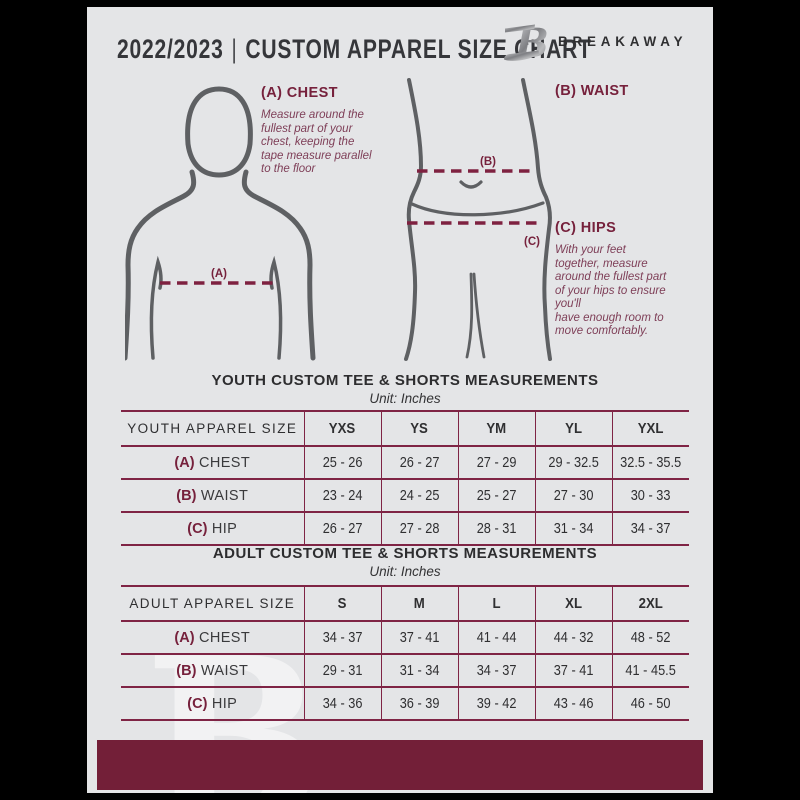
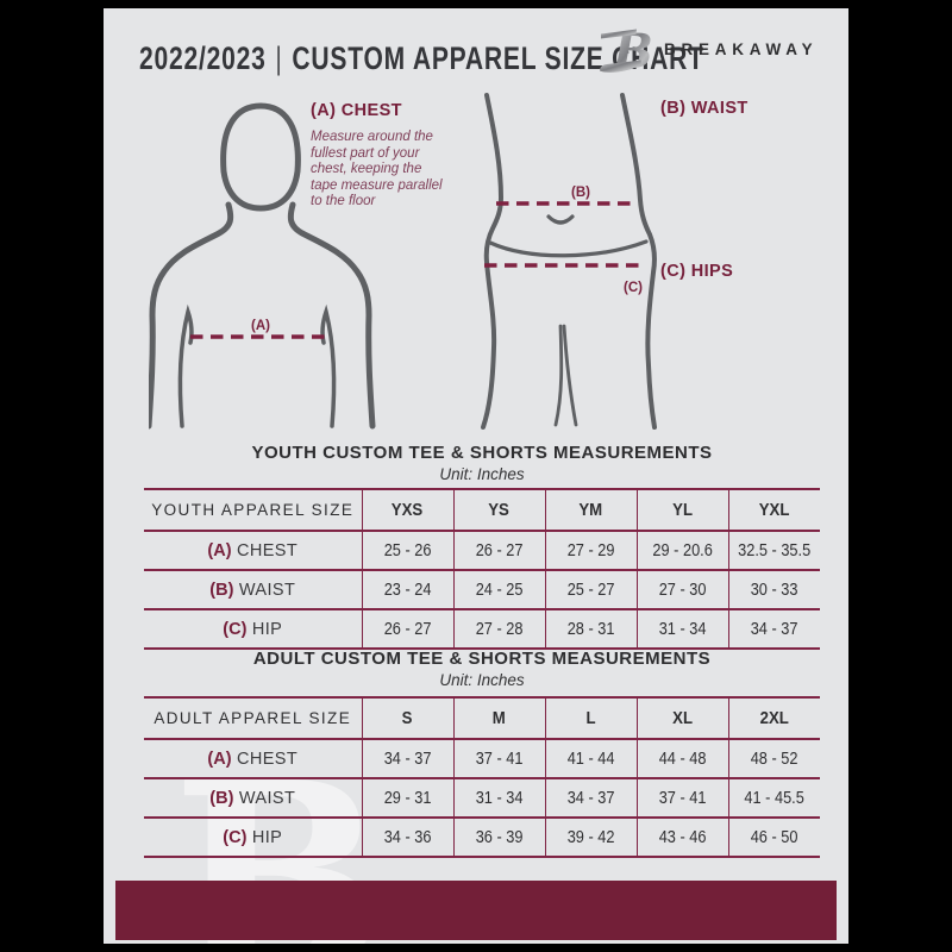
  2022/2023 | CUSTOM APPAREL SIZE CHART
  B
  BREAKAWAY
  (A)
  (B)
  (C)
  (A) CHEST
  Measure around the
  fullest part of your
  chest, keeping the
  tape measure parallel
  to the floor
  (B) WAIST
  (C) HIPS
- With your feet
- together, measure
- around the fullest part
- of your hips to ensure
- you'll
- have enough room to
- move comfortably.
  YOUTH CUSTOM TEE & SHORTS MEASUREMENTS
  Unit: Inches
  YOUTH APPAREL SIZE	YXS	YS	YM	YL	YXL
- (A) CHEST	25 - 26	26 - 27	27 - 29	29 - 32.5	32.5 - 35.5
+ (A) CHEST	25 - 26	26 - 27	27 - 29	29 - 20.6	32.5 - 35.5
  (B) WAIST	23 - 24	24 - 25	25 - 27	27 - 30	30 - 33
  (C) HIP	26 - 27	27 - 28	28 - 31	31 - 34	34 - 37
  ADULT CUSTOM TEE & SHORTS MEASUREMENTS
  Unit: Inches
  ADULT APPAREL SIZE	S	M	L	XL	2XL
- (A) CHEST	34 - 37	37 - 41	41 - 44	44 - 32	48 - 52
+ (A) CHEST	34 - 37	37 - 41	41 - 44	44 - 48	48 - 52
  (B) WAIST	29 - 31	31 - 34	34 - 37	37 - 41	41 - 45.5
  (C) HIP	34 - 36	36 - 39	39 - 42	43 - 46	46 - 50
